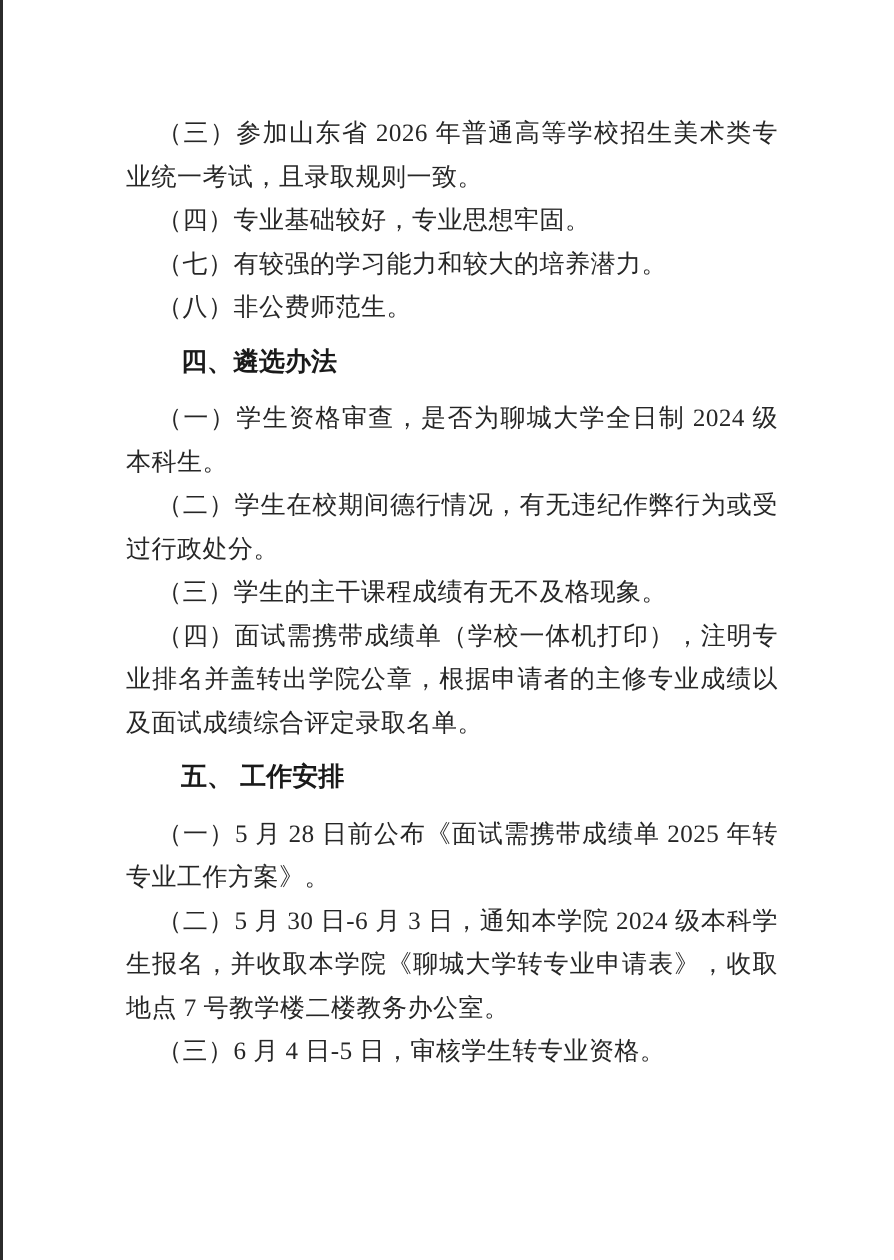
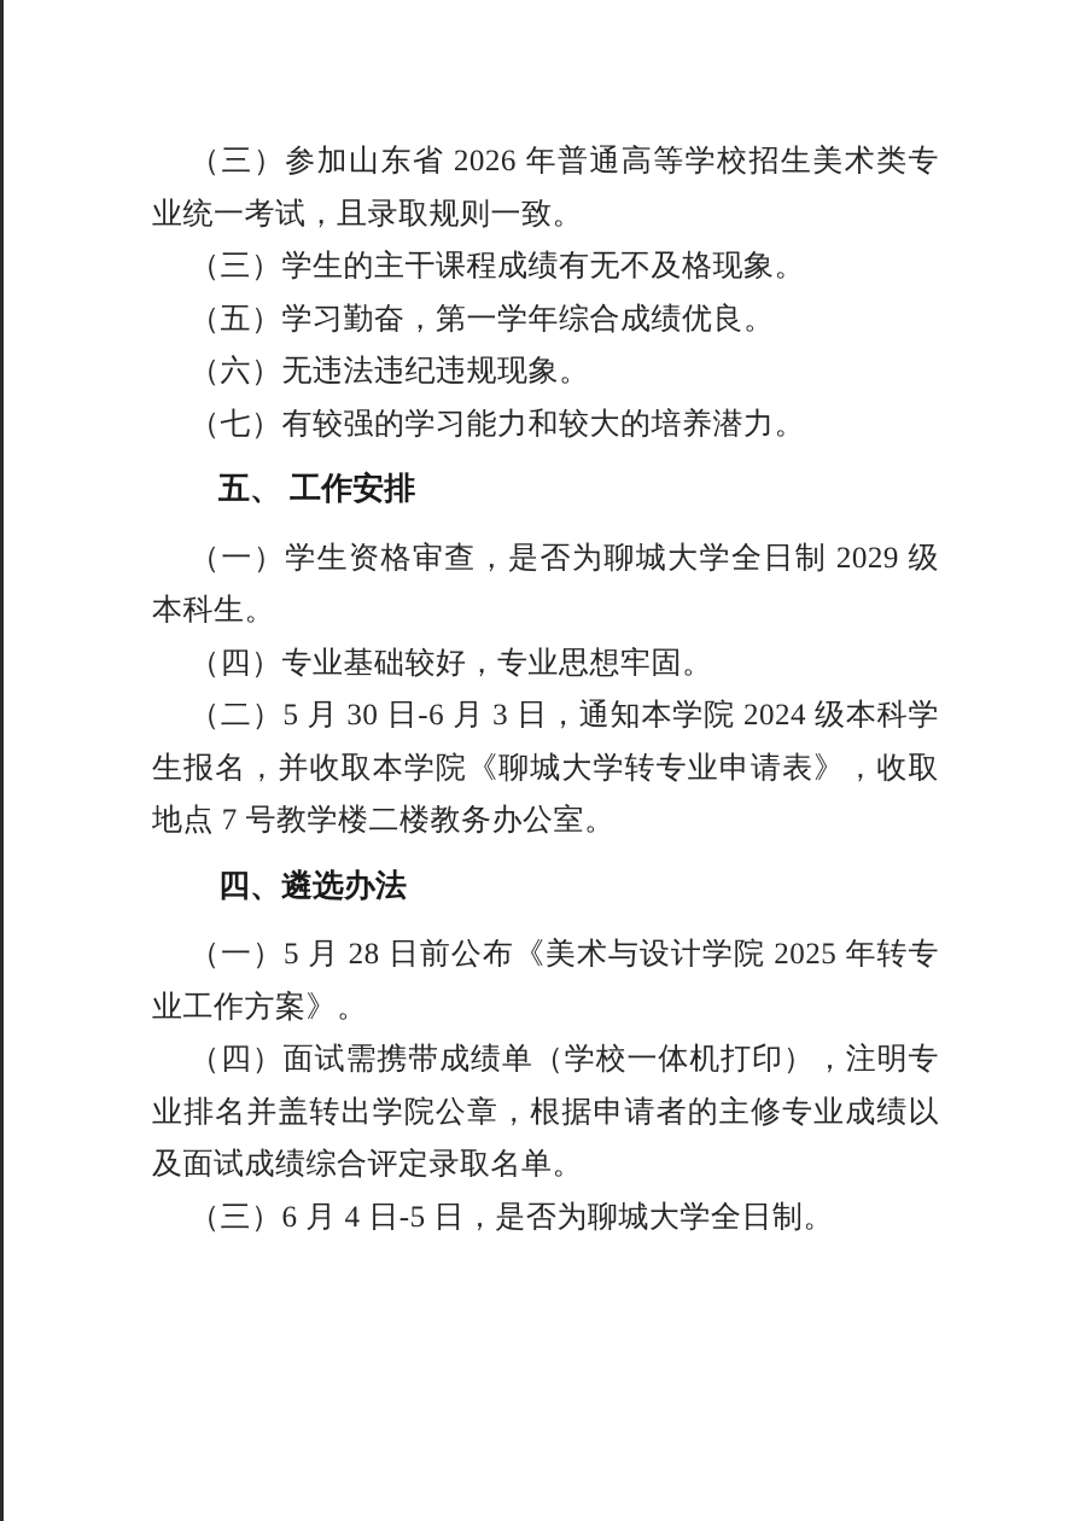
  （三）参加山东省 2026 年普通高等学校招生美术类专业统一考试，且录取规则一致。
- （四）专业基础较好，专业思想牢固。
+ （三）学生的主干课程成绩有无不及格现象。
+ （五）学习勤奋，第一学年综合成绩优良。
+ （六）无违法违纪违规现象。
  （七）有较强的学习能力和较大的培养潜力。
- （八）非公费师范生。
- 四、遴选办法
+ 五、 工作安排
- （一）学生资格审查，是否为聊城大学全日制 2024 级本科生。
+ （一）学生资格审查，是否为聊城大学全日制 2029 级本科生。
- （二）学生在校期间德行情况，有无违纪作弊行为或受过行政处分。
- （三）学生的主干课程成绩有无不及格现象。
+ （四）专业基础较好，专业思想牢固。
- （四）面试需携带成绩单（学校一体机打印），注明专业排名并盖转出学院公章，根据申请者的主修专业成绩以及面试成绩综合评定录取名单。
+ （二）5 月 30 日-6 月 3 日，通知本学院 2024 级本科学生报名，并收取本学院《聊城大学转专业申请表》，收取地点 7 号教学楼二楼教务办公室。
- 五、 工作安排
+ 四、遴选办法
- （一）5 月 28 日前公布《面试需携带成绩单 2025 年转专业工作方案》。
+ （一）5 月 28 日前公布《美术与设计学院 2025 年转专业工作方案》。
- （二）5 月 30 日-6 月 3 日，通知本学院 2024 级本科学生报名，并收取本学院《聊城大学转专业申请表》，收取地点 7 号教学楼二楼教务办公室。
+ （四）面试需携带成绩单（学校一体机打印），注明专业排名并盖转出学院公章，根据申请者的主修专业成绩以及面试成绩综合评定录取名单。
- （三）6 月 4 日-5 日，审核学生转专业资格。
+ （三）6 月 4 日-5 日，是否为聊城大学全日制。
